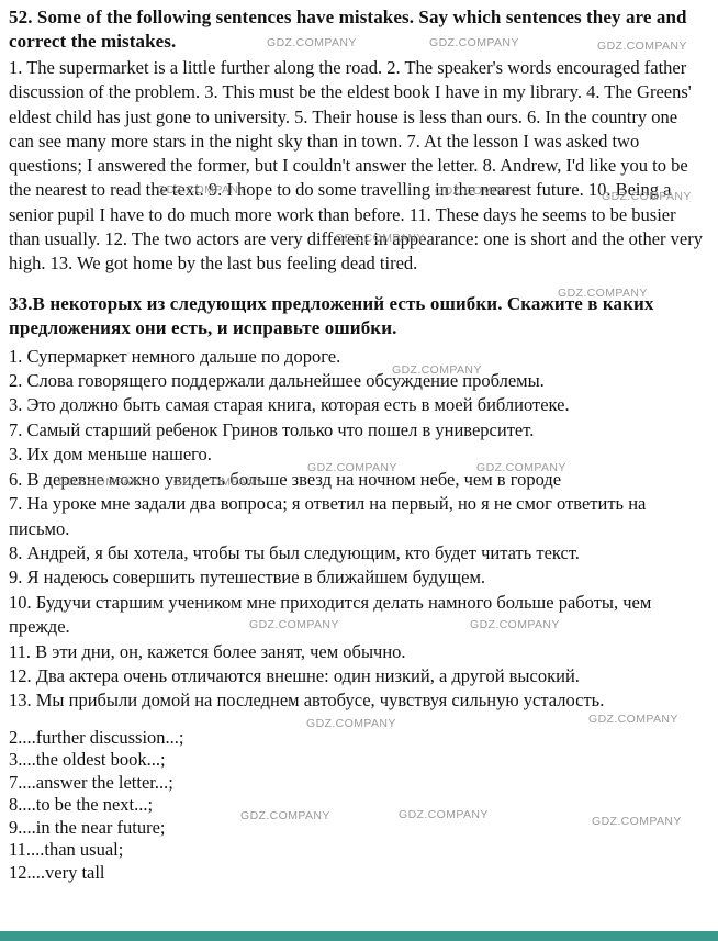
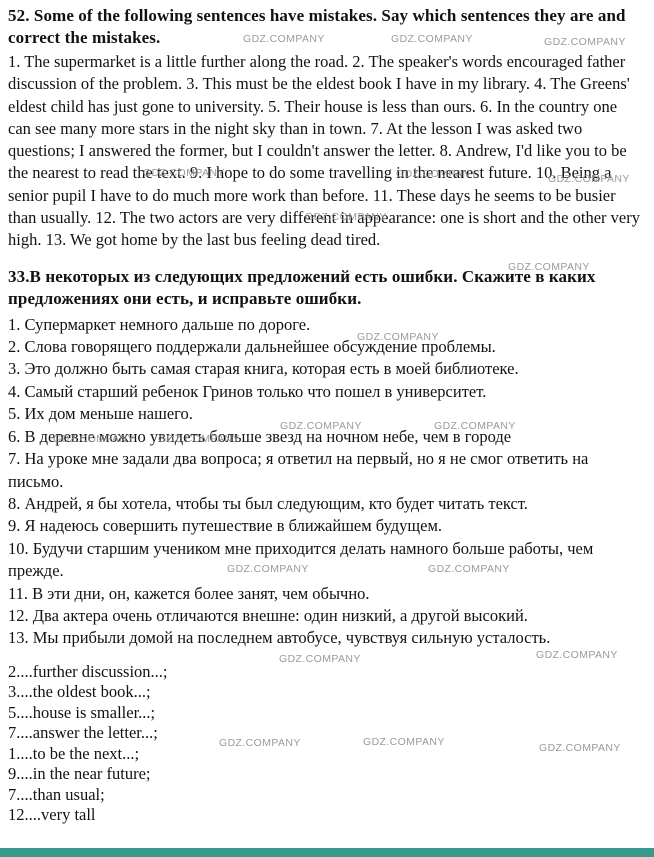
  52. Some of the following sentences have mistakes. Say which sentences they are and correct the mistakes.
  1. The supermarket is a little further along the road. 2. The speaker's words encouraged father discussion of the problem. 3. This must be the eldest book I have in my library. 4. The Greens' eldest child has just gone to university. 5. Their house is less than ours. 6. In the country one can see many more stars in the night sky than in town. 7. At the lesson I was asked two questions; I answered the former, but I couldn't answer the letter. 8. Andrew, I'd like you to be the nearest to read the text. 9. I hope to do some travelling in the nearest future. 10. Being a senior pupil I have to do much more work than before. 11. These days he seems to be busier than usually. 12. The two actors are very different in appearance: one is short and the other very high. 13. We got home by the last bus feeling dead tired.
  33.В некоторых из следующих предложений есть ошибки. Скажите в каких предложениях они есть, и исправьте ошибки.
  1. Супермаркет немного дальше по дороге.
  2. Слова говорящего поддержали дальнейшее обсуждение проблемы.
  3. Это должно быть самая старая книга, которая есть в моей библиотеке.
- 7. Самый старший ребенок Гринов только что пошел в университет.
+ 4. Самый старший ребенок Гринов только что пошел в университет.
- 3. Их дом меньше нашего.
+ 5. Их дом меньше нашего.
  6. В деревне можно увидеть больше звезд на ночном небе, чем в городе
  7. На уроке мне задали два вопроса; я ответил на первый, но я не смог ответить на письмо.
  8. Андрей, я бы хотела, чтобы ты был следующим, кто будет читать текст.
  9. Я надеюсь совершить путешествие в ближайшем будущем.
  10. Будучи старшим учеником мне приходится делать намного больше работы, чем прежде.
  11. В эти дни, он, кажется более занят, чем обычно.
  12. Два актера очень отличаются внешне: один низкий, а другой высокий.
  13. Мы прибыли домой на последнем автобусе, чувствуя сильную усталость.
  2....further discussion...;
  3....the oldest book...;
+ 5....house is smaller...;
  7....answer the letter...;
- 8....to be the next...;
+ 1....to be the next...;
  9....in the near future;
- 11....than usual;
+ 7....than usual;
  12....very tall
  GDZ.COMPANY
  GDZ.COMPANY
  GDZ.COMPANY
  GDZ.COMPANY
  GDZ.COMPANY
  GDZ.COMPANY
  GDZ.COMPANY
  GDZ.COMPANY
  GDZ.COMPANY
  GDZ.COMPANY
  GDZ.COMPANY
  GDZ.COMPANY
  GDZ.COMPANY
  GDZ.COMPANY
  GDZ.COMPANY
  GDZ.COMPANY
  GDZ.COMPANY
  GDZ.COMPANY
  GDZ.COMPANY
  GDZ.COMPANY
